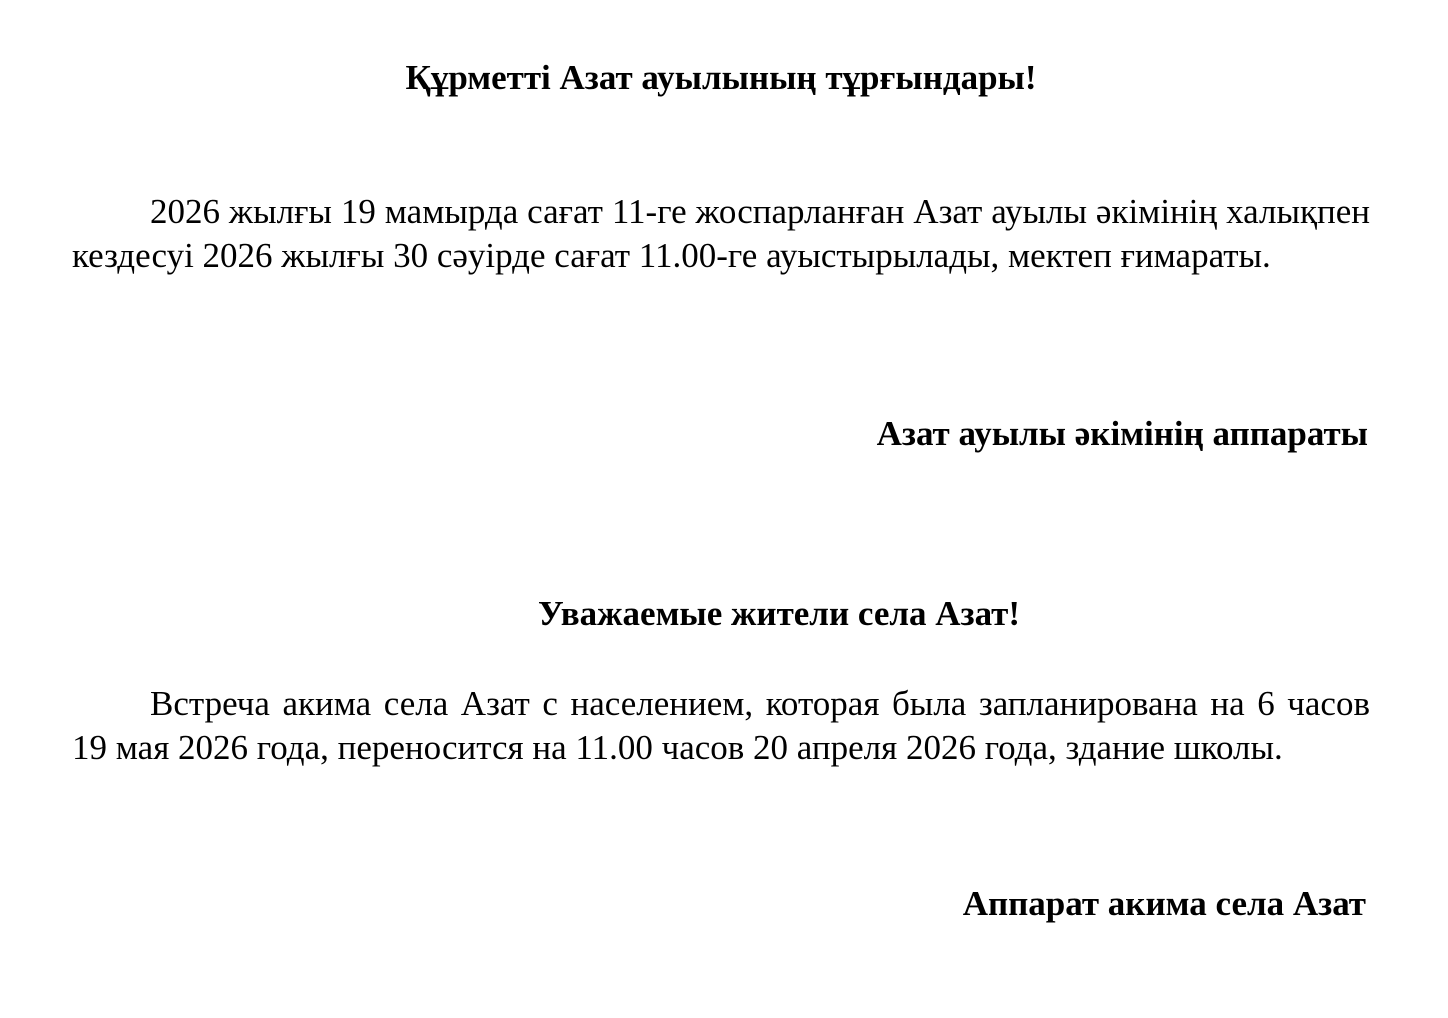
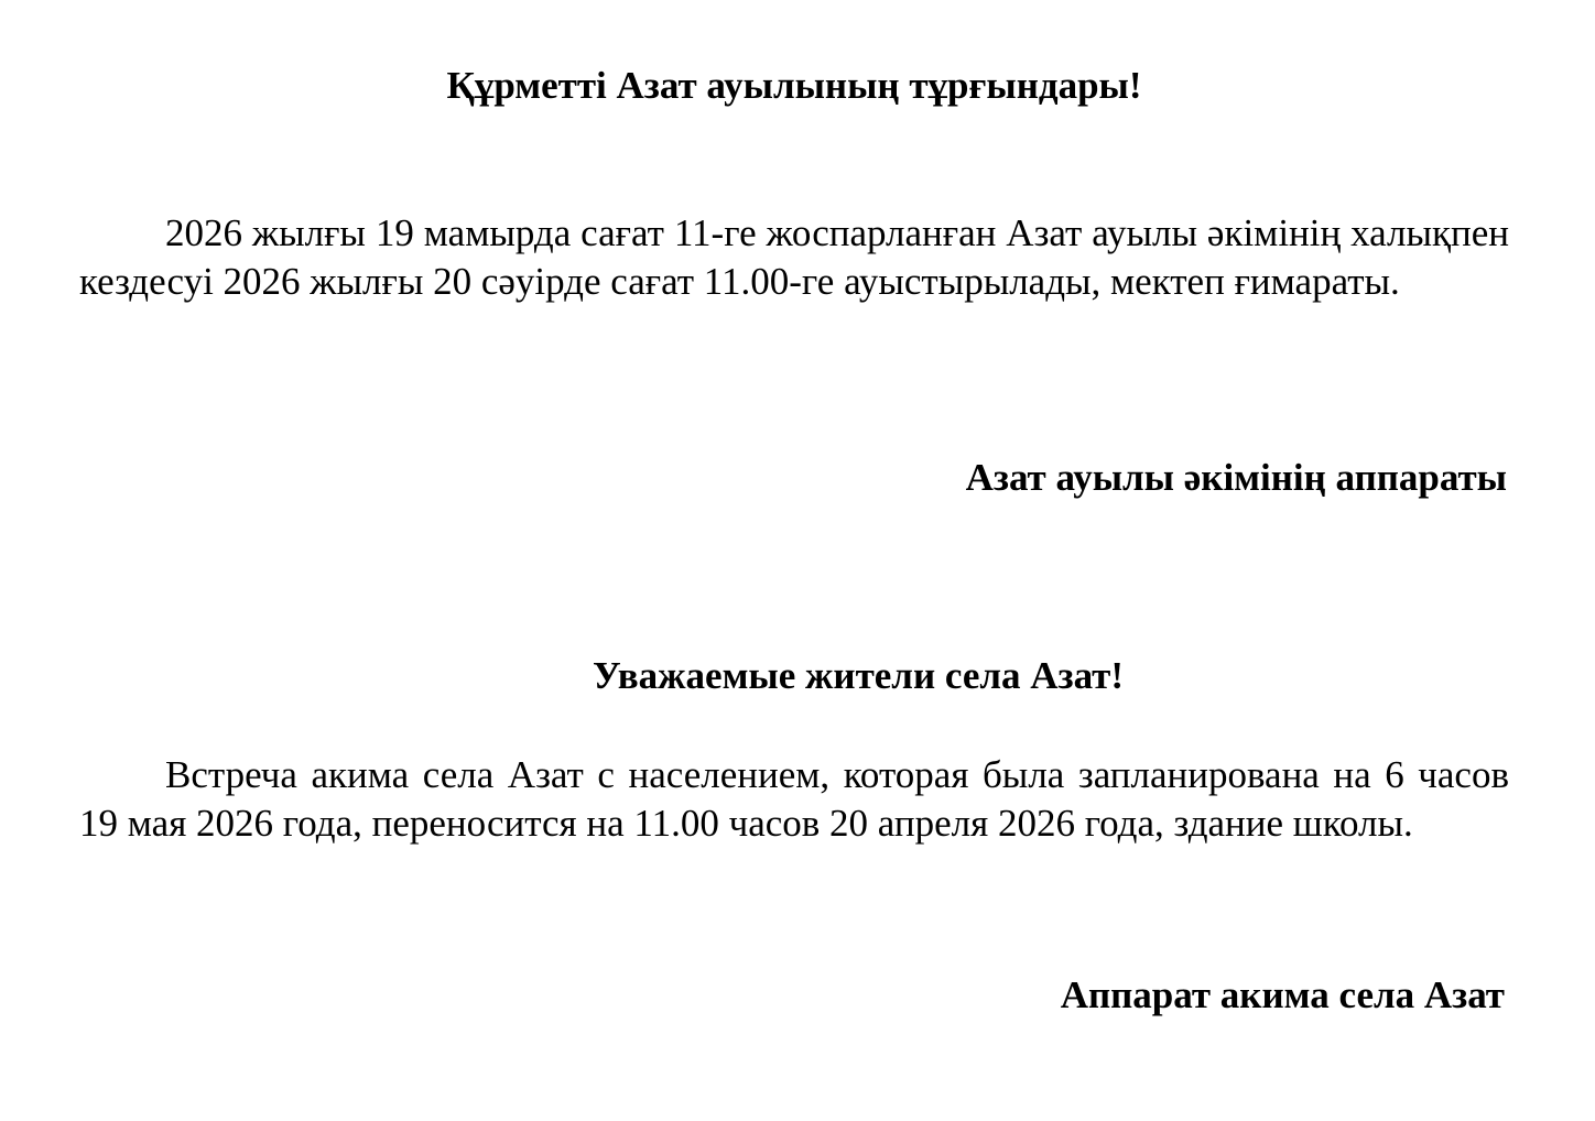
  Құрметті Азат ауылының тұрғындары!
- 2026 жылғы 19 мамырда сағат 11-ге жоспарланған Азат ауылы әкімінің халықпен кездесуі 2026 жылғы 30 сәуірде сағат 11.00-ге ауыстырылады, мектеп ғимараты.
+ 2026 жылғы 19 мамырда сағат 11-ге жоспарланған Азат ауылы әкімінің халықпен кездесуі 2026 жылғы 20 сәуірде сағат 11.00-ге ауыстырылады, мектеп ғимараты.
  Азат ауылы әкімінің аппараты
  Уважаемые жители села Азат!
  Встреча акима села Азат с населением, которая была запланирована на 6 часов 19 мая 2026 года, переносится на 11.00 часов 20 апреля 2026 года, здание школы.
  Аппарат акима села Азат
